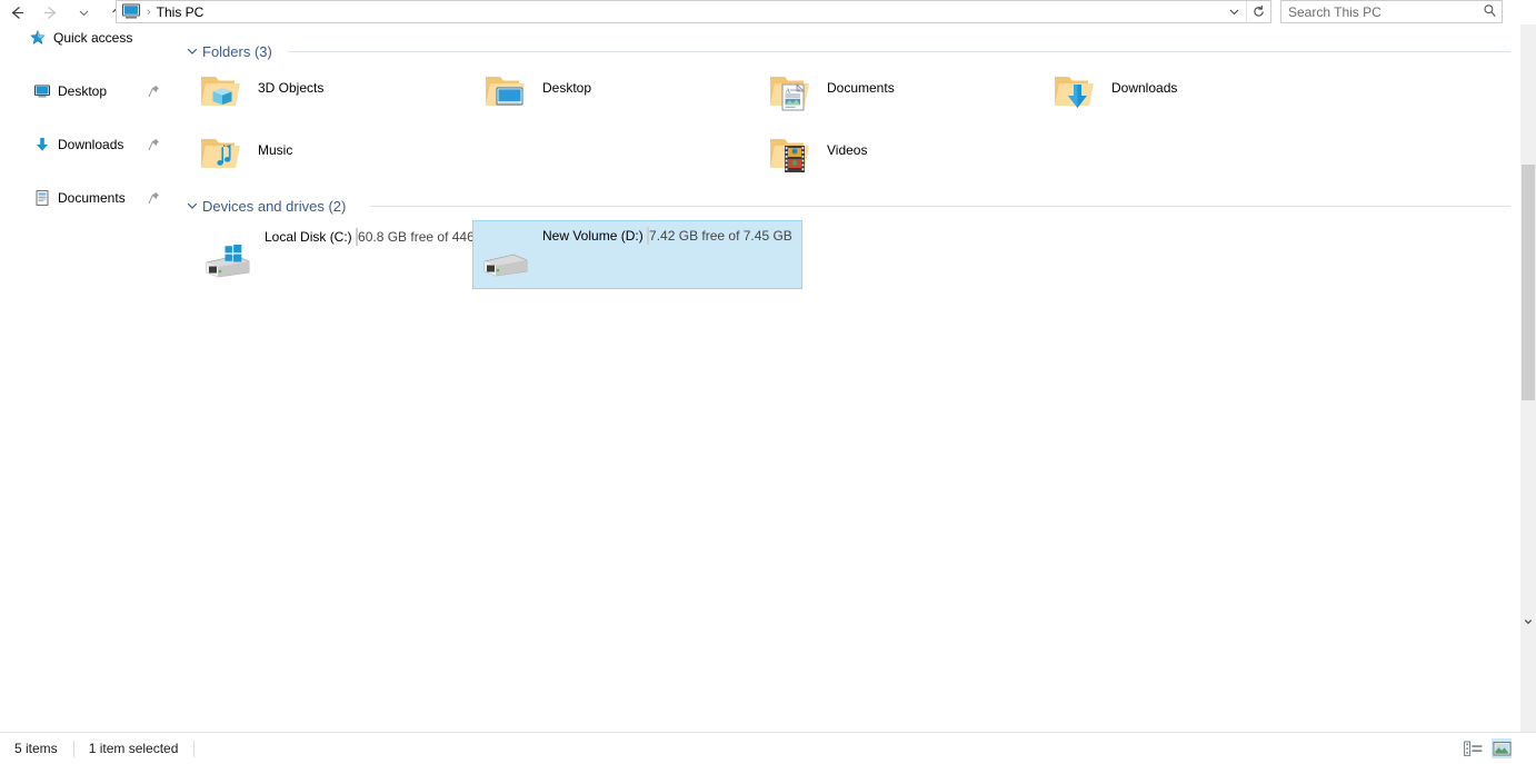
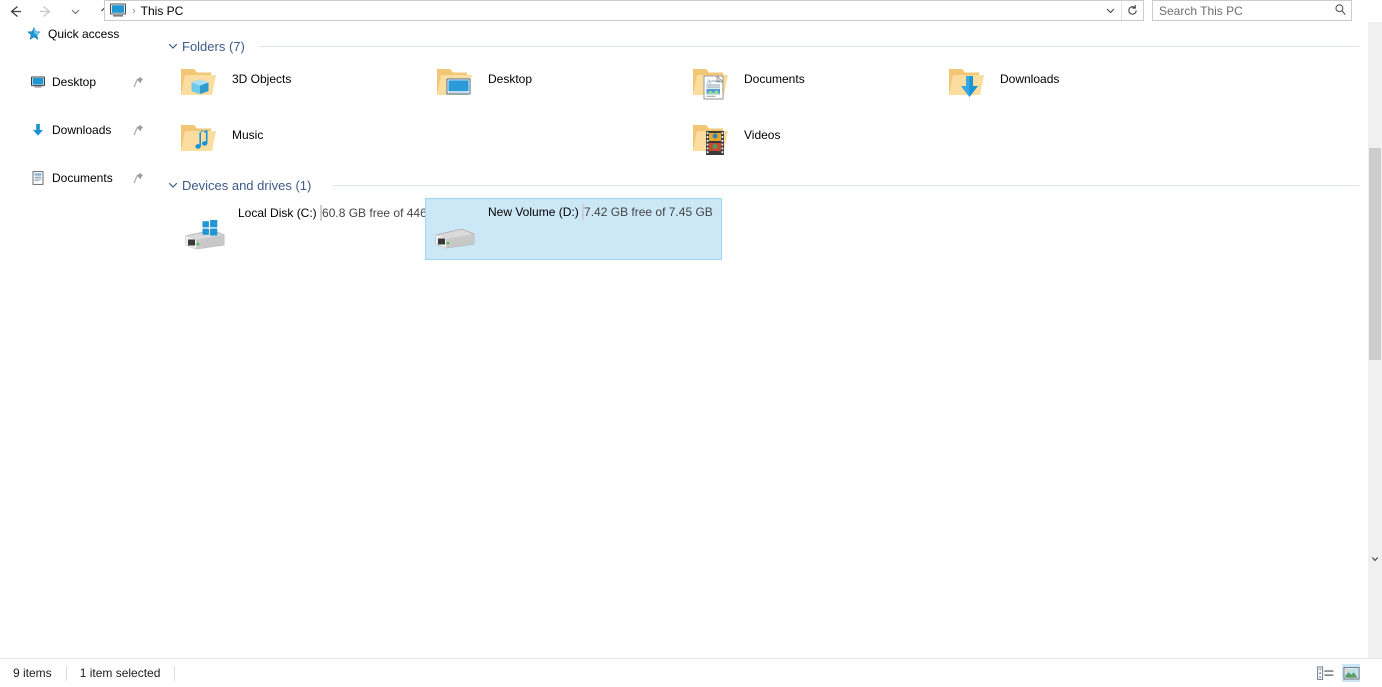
  ›
  This PC
  Search This PC
  Quick access
  Desktop
  Downloads
  Documents
- Folders (3)
+ Folders (7)
  3D Objects
  Desktop
  Documents
  Downloads
  Music
  Videos
- Devices and drives (2)
+ Devices and drives (1)
  Local Disk (C:) 60.8 GB free of 446
  New Volume (D:) 7.42 GB free of 7.45 GB
- 5 items
+ 9 items
  1 item selected
